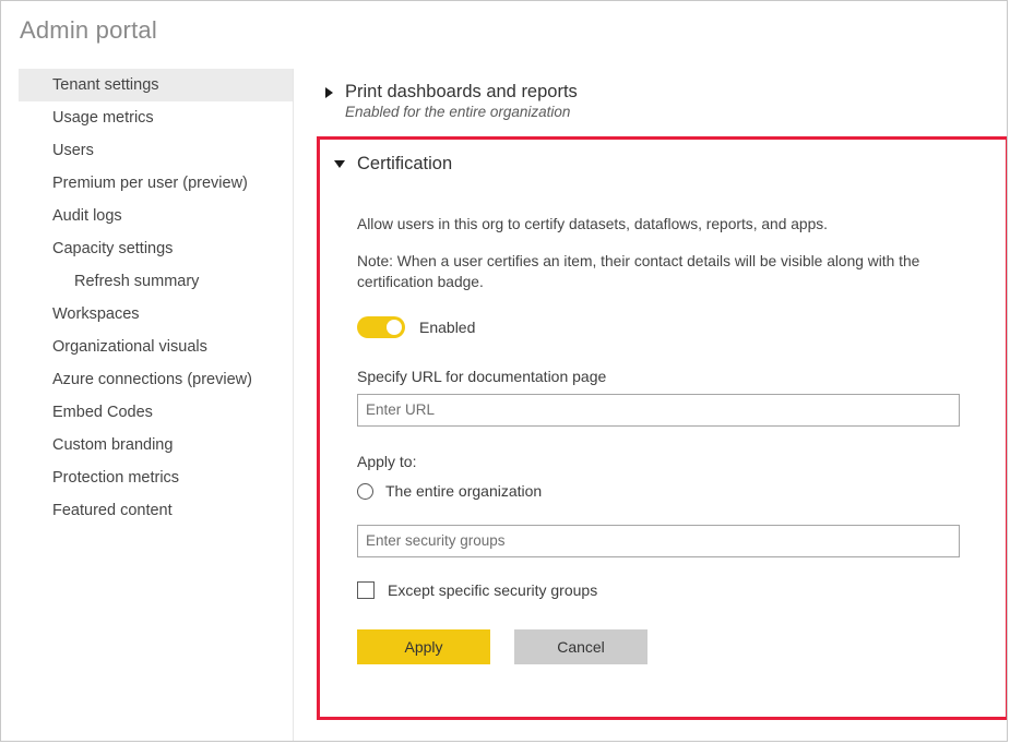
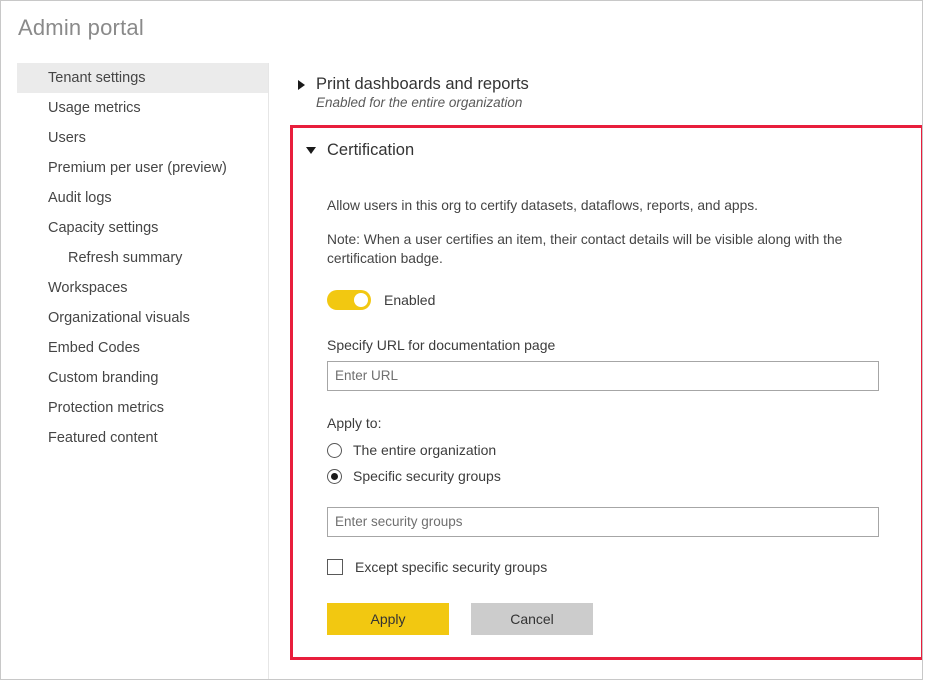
  Admin portal
  Tenant settings
  Usage metrics
  Users
  Premium per user (preview)
  Audit logs
  Capacity settings
  Refresh summary
  Workspaces
  Organizational visuals
- Azure connections (preview)
  Embed Codes
  Custom branding
  Protection metrics
  Featured content
  Print dashboards and reports
  Enabled for the entire organization
  Certification
  Allow users in this org to certify datasets, dataflows, reports, and apps.
  Note: When a user certifies an item, their contact details will be visible along with the certification badge.
  Enabled
  Specify URL for documentation page
  Enter URL
  Apply to:
  The entire organization
+ Specific security groups
  Enter security groups
  Except specific security groups
  Apply
  Cancel
